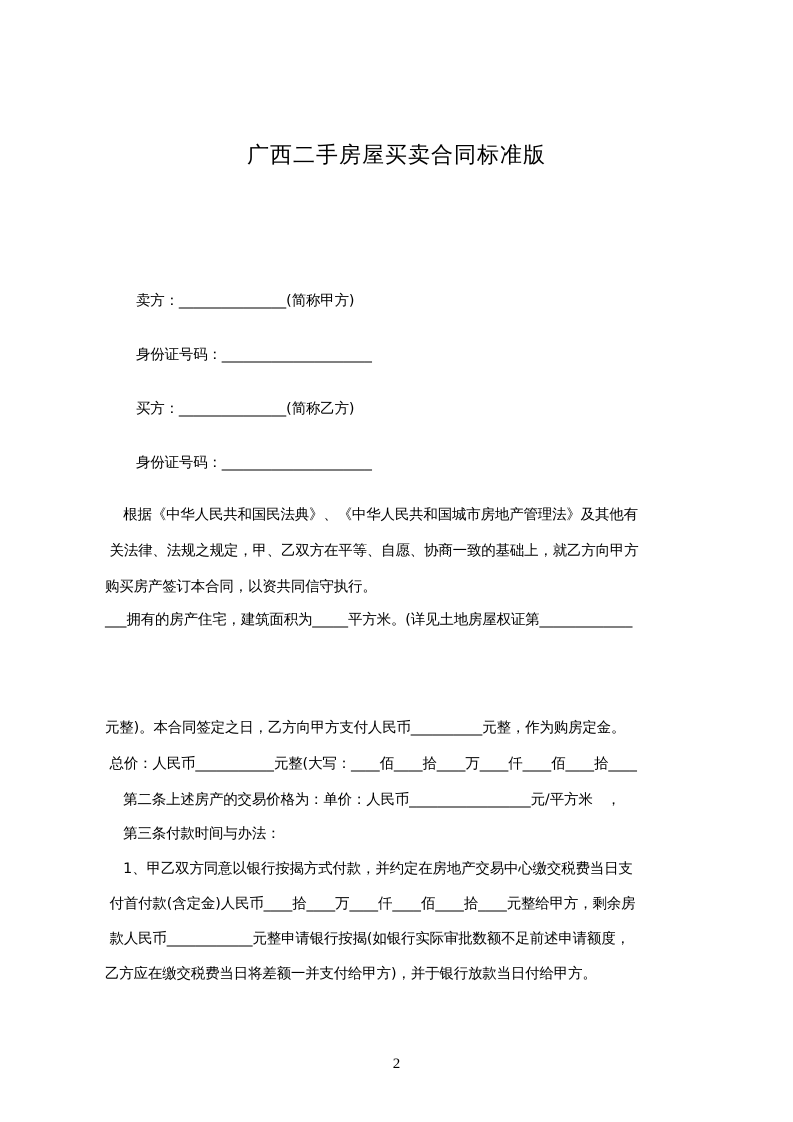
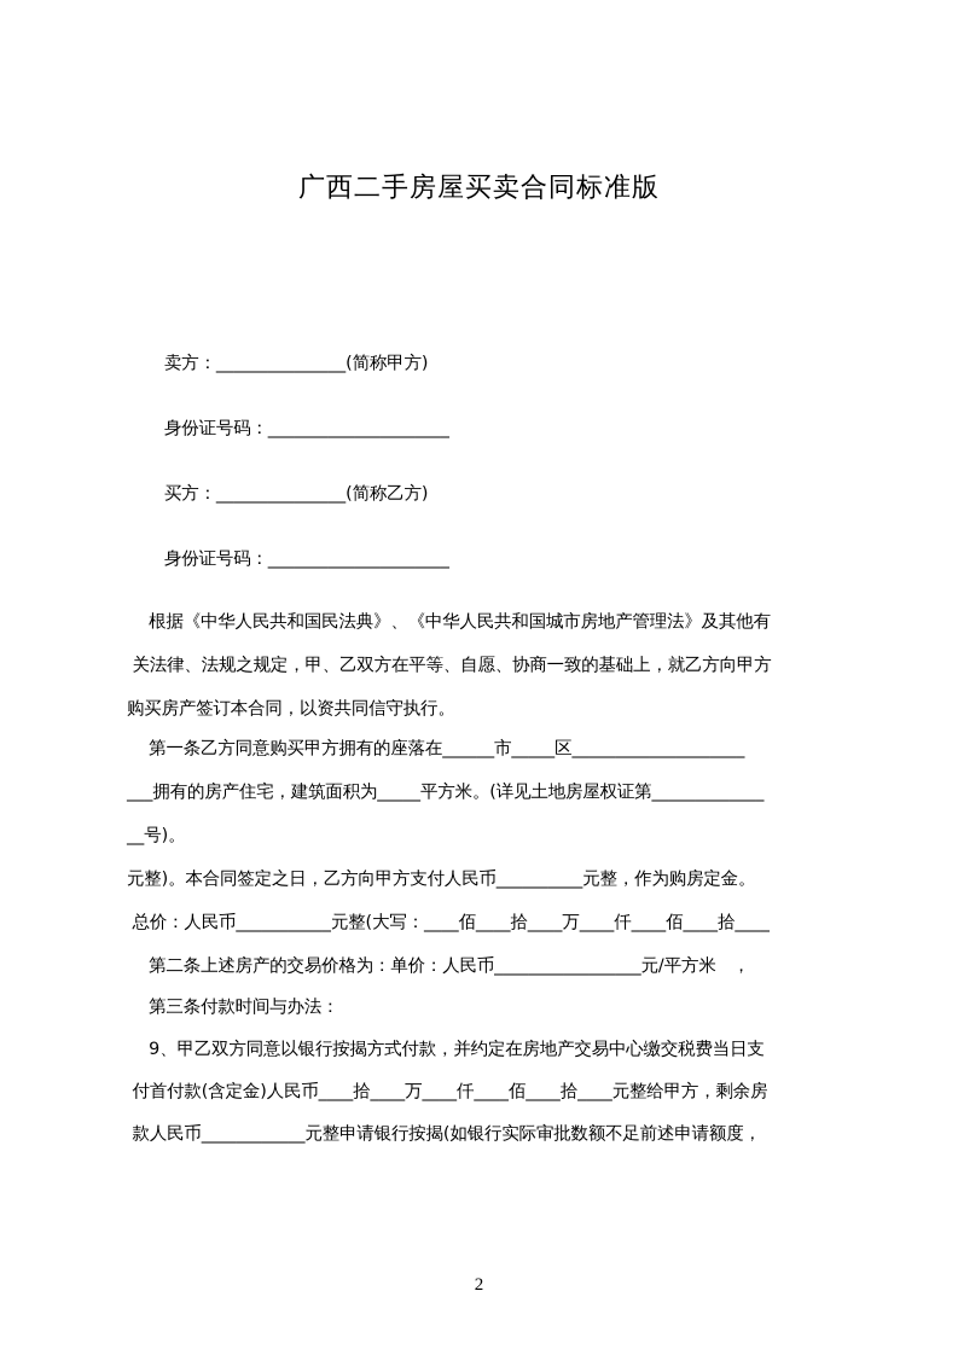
  广西二手房屋买卖合同标准版
  卖方：_______________(简称甲方)
  身份证号码：_____________________
  买方：_______________(简称乙方)
  身份证号码：_____________________
  根据《中华人民共和国民法典》、《中华人民共和国城市房地产管理法》及其他有
  关法律、法规之规定，甲、乙双方在平等、自愿、协商一致的基础上，就乙方向甲方
  购买房产签订本合同，以资共同信守执行。
+ 第一条乙方同意购买甲方拥有的座落在______市_____区____________________
  ___拥有的房产住宅，建筑面积为_____平方米。(详见土地房屋权证第_____________
+ __号)。
  元整)。本合同签定之日，乙方向甲方支付人民币__________元整，作为购房定金。
  总价：人民币___________元整(大写：____佰____拾____万____仟____佰____拾____
  第二条上述房产的交易价格为：单价：人民币_________________元/平方米 ，
  第三条付款时间与办法：
- 1、甲乙双方同意以银行按揭方式付款，并约定在房地产交易中心缴交税费当日支
+ 9、甲乙双方同意以银行按揭方式付款，并约定在房地产交易中心缴交税费当日支
  付首付款(含定金)人民币____拾____万____仟____佰____拾____元整给甲方，剩余房
  款人民币____________元整申请银行按揭(如银行实际审批数额不足前述申请额度，
- 乙方应在缴交税费当日将差额一并支付给甲方)，并于银行放款当日付给甲方。
  2
